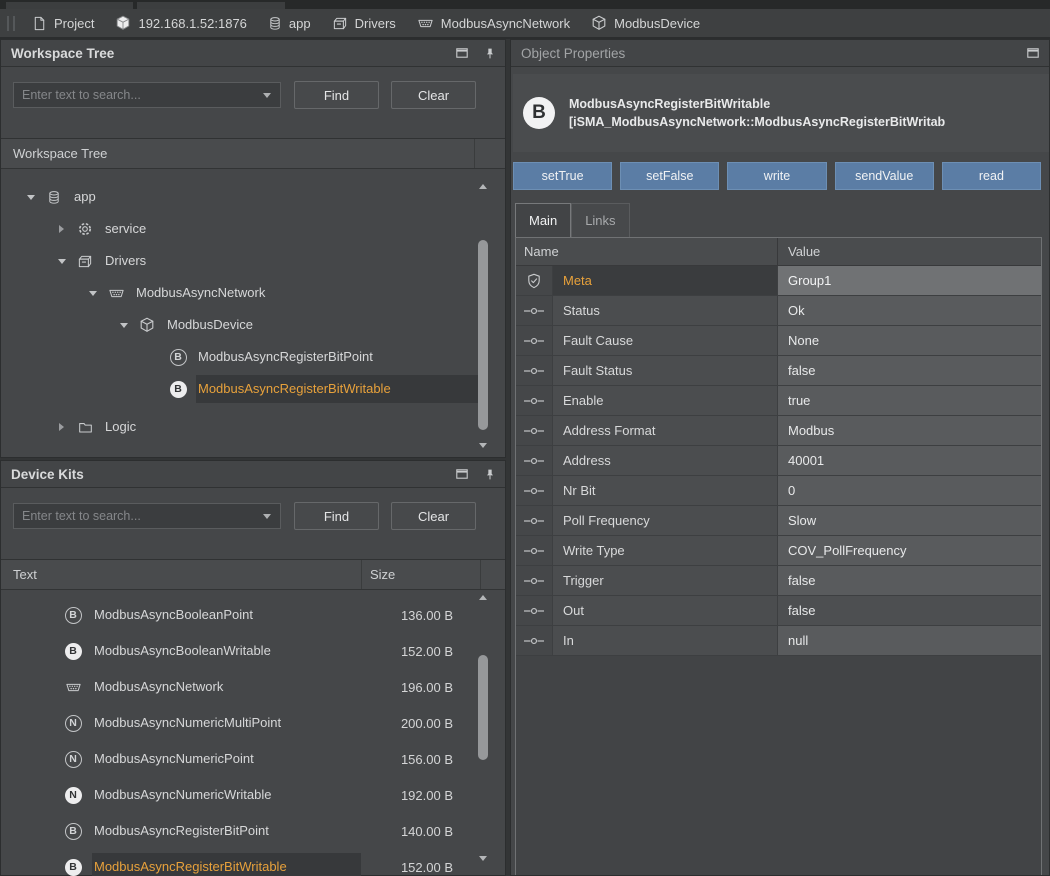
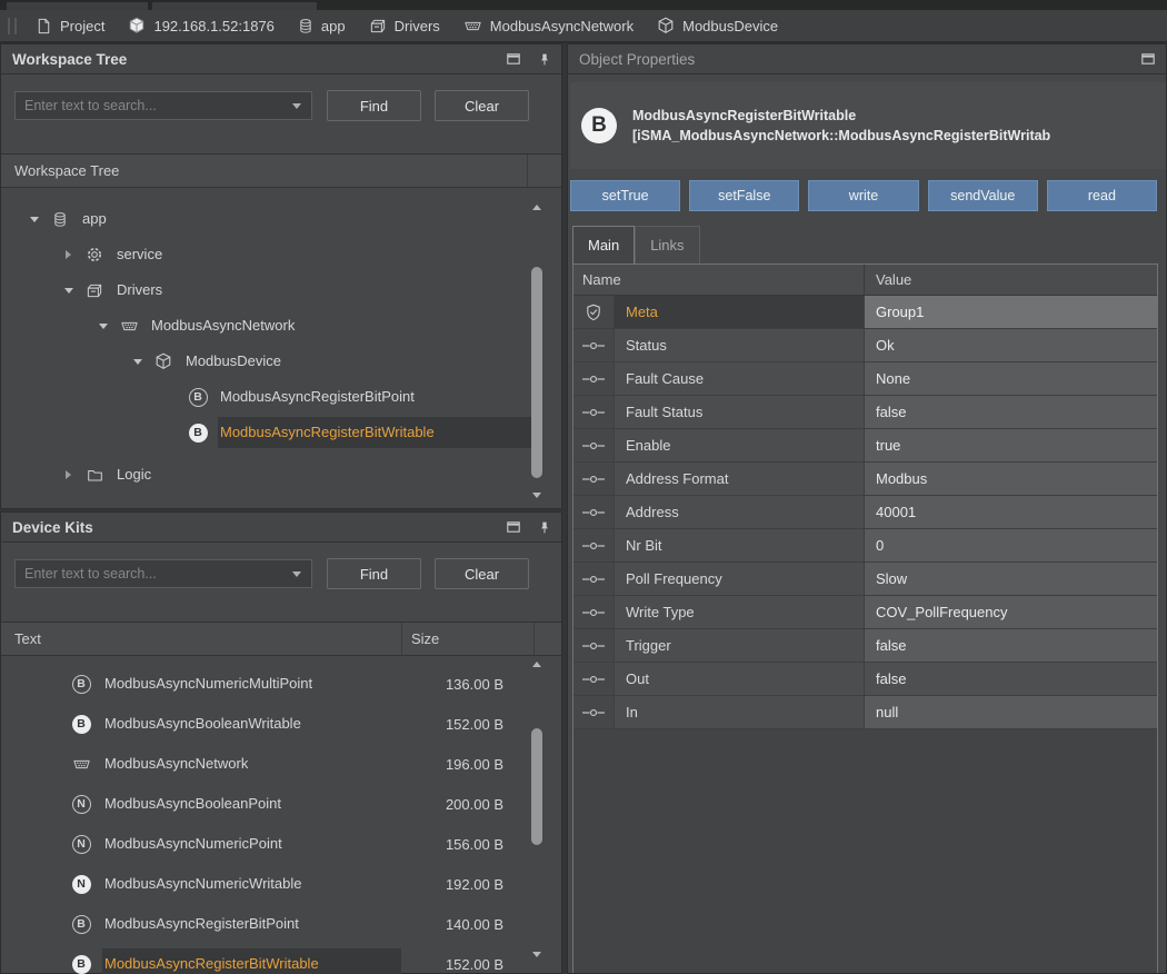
  Project
  192.168.1.52:1876
  app
  Drivers
  ModbusAsyncNetwork
  ModbusDevice
  Workspace Tree
  Enter text to search...
  Find
  Clear
  Workspace Tree
  app
  service
  Drivers
  ModbusAsyncNetwork
  ModbusDevice
  B
  ModbusAsyncRegisterBitPoint
  B
  ModbusAsyncRegisterBitWritable
  Logic
  Device Kits
  Enter text to search...
  Find
  Clear
  Text
  Size
  B
- ModbusAsyncBooleanPoint
+ ModbusAsyncNumericMultiPoint
  136.00 B
  B
  ModbusAsyncBooleanWritable
  152.00 B
  ModbusAsyncNetwork
  196.00 B
  N
- ModbusAsyncNumericMultiPoint
+ ModbusAsyncBooleanPoint
  200.00 B
  N
  ModbusAsyncNumericPoint
  156.00 B
  N
  ModbusAsyncNumericWritable
  192.00 B
  B
  ModbusAsyncRegisterBitPoint
  140.00 B
  B
  ModbusAsyncRegisterBitWritable
  152.00 B
  Object Properties
  B
  ModbusAsyncRegisterBitWritable
  [iSMA_ModbusAsyncNetwork::ModbusAsyncRegisterBitWritab
  setTrue
  setFalse
  write
  sendValue
  read
  Main
  Links
  Name
  Value
  Meta
  Group1
  Status
  Ok
  Fault Cause
  None
  Fault Status
  false
  Enable
  true
  Address Format
  Modbus
  Address
  40001
  Nr Bit
  0
  Poll Frequency
  Slow
  Write Type
  COV_PollFrequency
  Trigger
  false
  Out
  false
  In
  null
